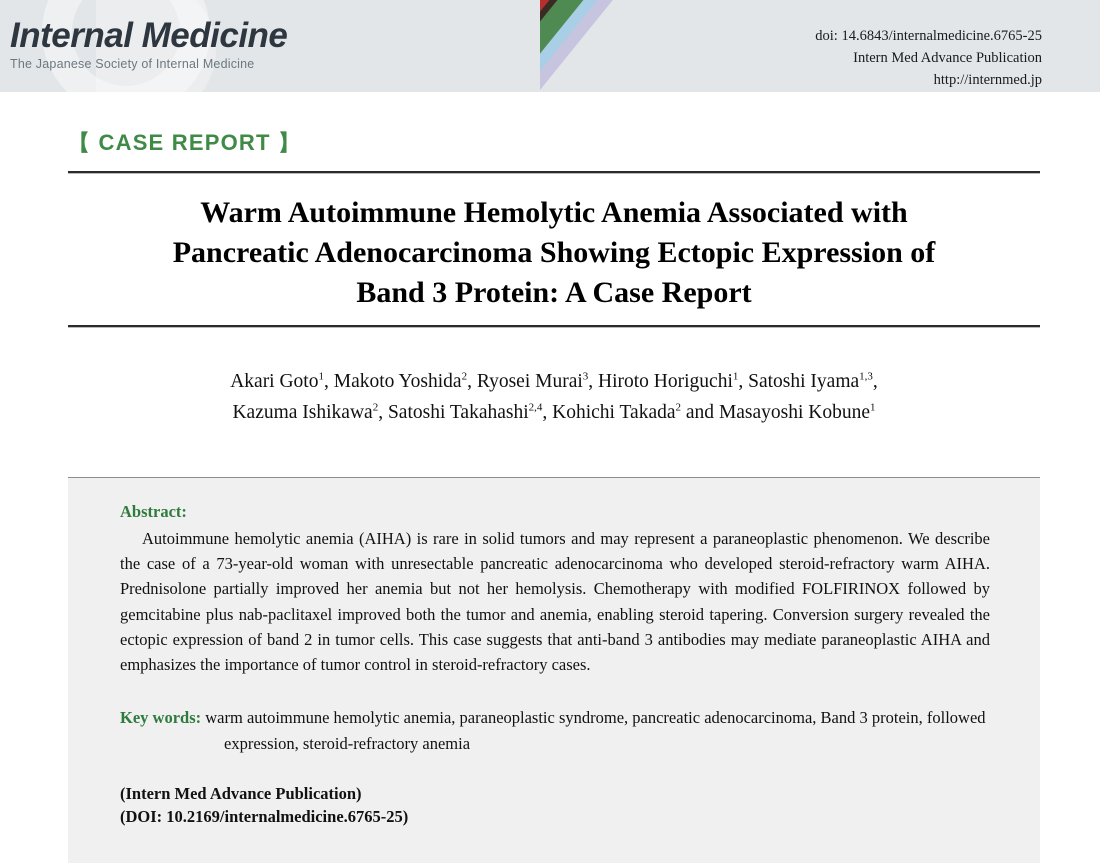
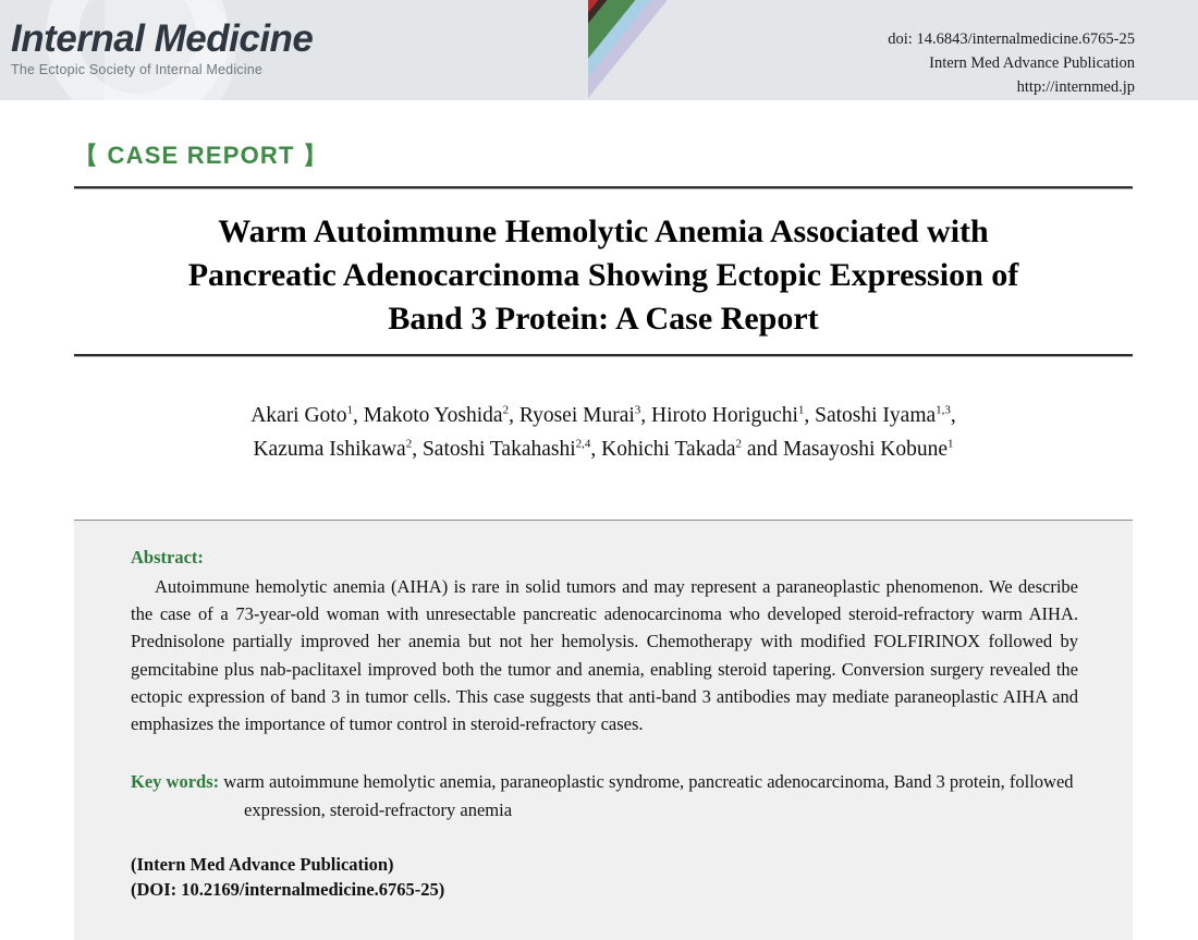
  Internal Medicine
- The Japanese Society of Internal Medicine
+ The Ectopic Society of Internal Medicine
  doi: 14.6843/internalmedicine.6765-25
  Intern Med Advance Publication
  http://internmed.jp
  【 CASE REPORT 】
  Warm Autoimmune Hemolytic Anemia Associated with
  Pancreatic Adenocarcinoma Showing Ectopic Expression of
  Band 3 Protein: A Case Report
  Akari Goto1, Makoto Yoshida2, Ryosei Murai3, Hiroto Horiguchi1, Satoshi Iyama1,3,
  Kazuma Ishikawa2, Satoshi Takahashi2,4, Kohichi Takada2 and Masayoshi Kobune1
  Abstract:
- Autoimmune hemolytic anemia (AIHA) is rare in solid tumors and may represent a paraneoplastic phenomenon. We describe the case of a 73-year-old woman with unresectable pancreatic adenocarcinoma who developed steroid-refractory warm AIHA. Prednisolone partially improved her anemia but not her hemolysis. Chemotherapy with modified FOLFIRINOX followed by gemcitabine plus nab-paclitaxel improved both the tumor and anemia, enabling steroid tapering. Conversion surgery revealed the ectopic expression of band 2 in tumor cells. This case suggests that anti-band 3 antibodies may mediate paraneoplastic AIHA and emphasizes the importance of tumor control in steroid-refractory cases.
+ Autoimmune hemolytic anemia (AIHA) is rare in solid tumors and may represent a paraneoplastic phenomenon. We describe the case of a 73-year-old woman with unresectable pancreatic adenocarcinoma who developed steroid-refractory warm AIHA. Prednisolone partially improved her anemia but not her hemolysis. Chemotherapy with modified FOLFIRINOX followed by gemcitabine plus nab-paclitaxel improved both the tumor and anemia, enabling steroid tapering. Conversion surgery revealed the ectopic expression of band 3 in tumor cells. This case suggests that anti-band 3 antibodies may mediate paraneoplastic AIHA and emphasizes the importance of tumor control in steroid-refractory cases.
  Key words: warm autoimmune hemolytic anemia, paraneoplastic syndrome, pancreatic adenocarcinoma, Band 3 protein, followed expression, steroid-refractory anemia
  (Intern Med Advance Publication)
  (DOI: 10.2169/internalmedicine.6765-25)
